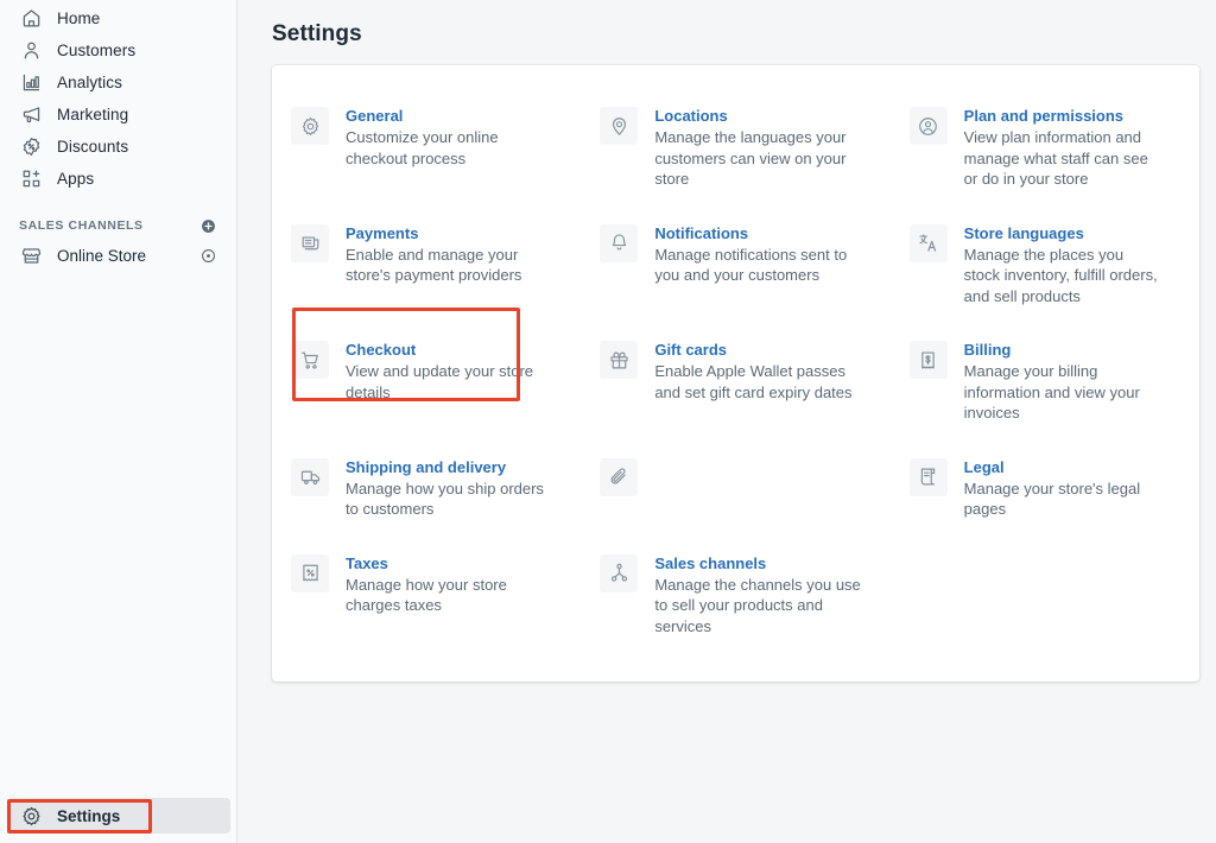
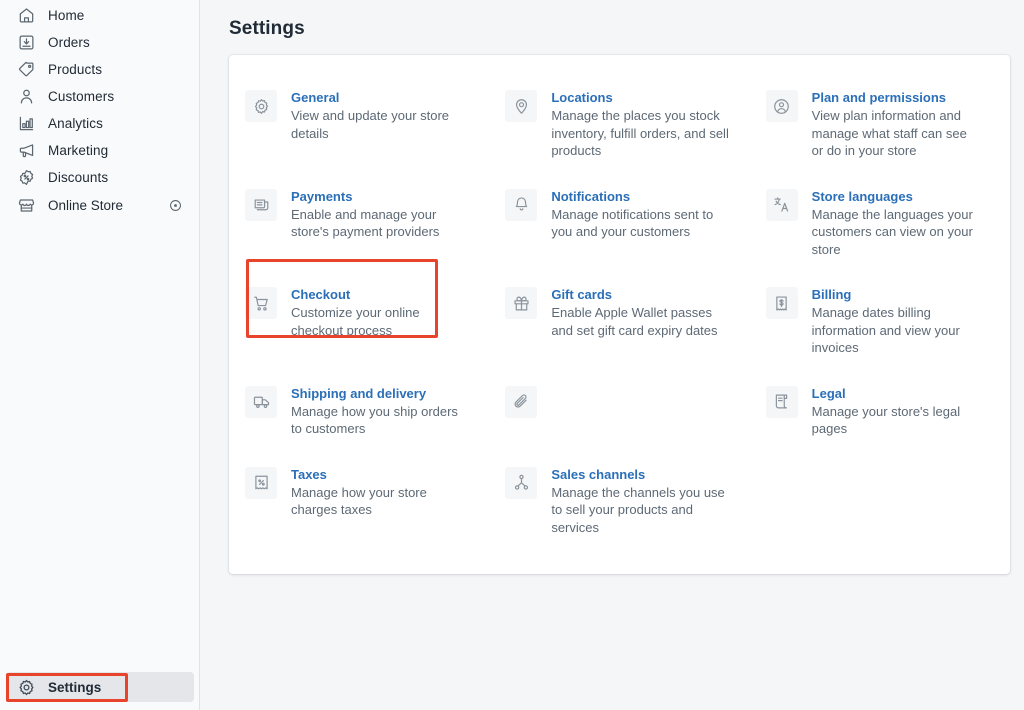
  Home
+ Orders
+ Products
  Customers
  Analytics
  Marketing
  Discounts
- Apps
- SALES CHANNELS
  Online Store
  Settings
  Settings
  General
- Customize your online checkout process
+ View and update your store details
  Locations
- Manage the languages your customers can view on your store
+ Manage the places you stock inventory, fulfill orders, and sell products
  Plan and permissions
  View plan information and manage what staff can see or do in your store
  Payments
  Enable and manage your store's payment providers
  Notifications
  Manage notifications sent to you and your customers
  Store languages
- Manage the places you stock inventory, fulfill orders, and sell products
+ Manage the languages your customers can view on your store
  Checkout
- View and update your store details
+ Customize your online checkout process
  Gift cards
  Enable Apple Wallet passes and set gift card expiry dates
  Billing
- Manage your billing information and view your invoices
+ Manage dates billing information and view your invoices
  Shipping and delivery
  Manage how you ship orders to customers
  Legal
  Manage your store's legal pages
  Taxes
  Manage how your store charges taxes
  Sales channels
  Manage the channels you use to sell your products and services
